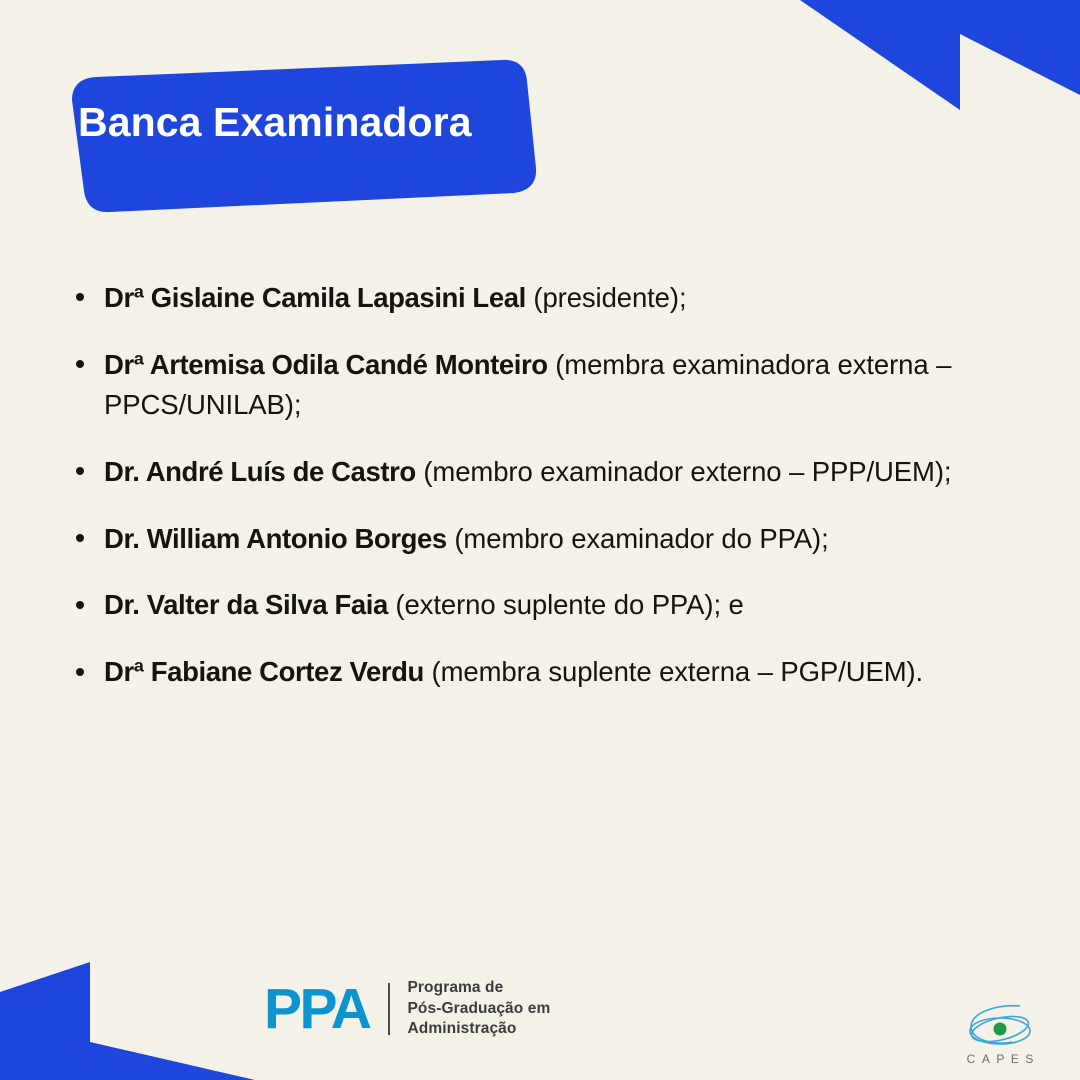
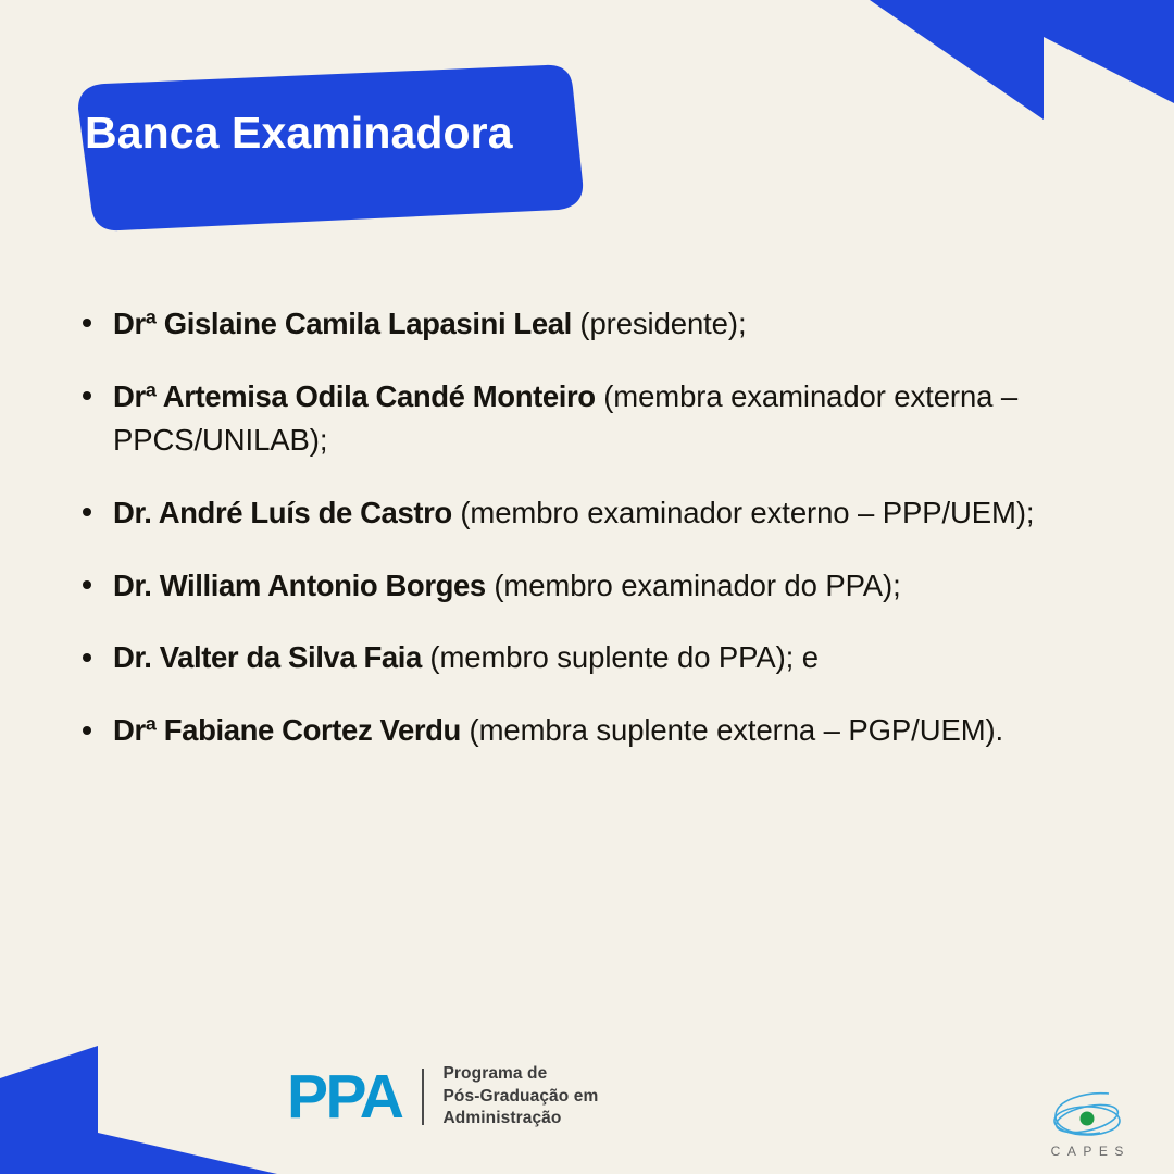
  Banca Examinadora
  Drª Gislaine Camila Lapasini Leal (presidente);
- Drª Artemisa Odila Candé Monteiro (membra examinadora externa – PPCS/UNILAB);
+ Drª Artemisa Odila Candé Monteiro (membra examinador externa – PPCS/UNILAB);
  Dr. André Luís de Castro (membro examinador externo – PPP/UEM);
  Dr. William Antonio Borges (membro examinador do PPA);
- Dr. Valter da Silva Faia (externo suplente do PPA); e
+ Dr. Valter da Silva Faia (membro suplente do PPA); e
  Drª Fabiane Cortez Verdu (membra suplente externa – PGP/UEM).
  PPA
  Programa de
  Pós-Graduação em
  Administração
  CAPES
